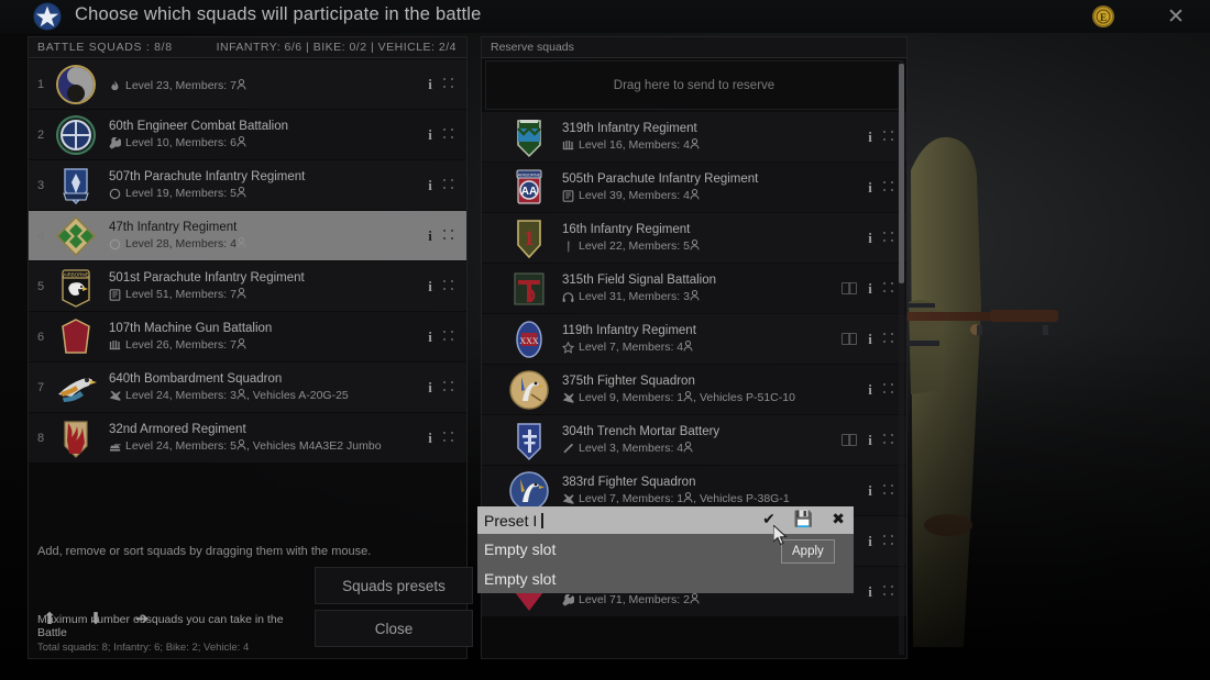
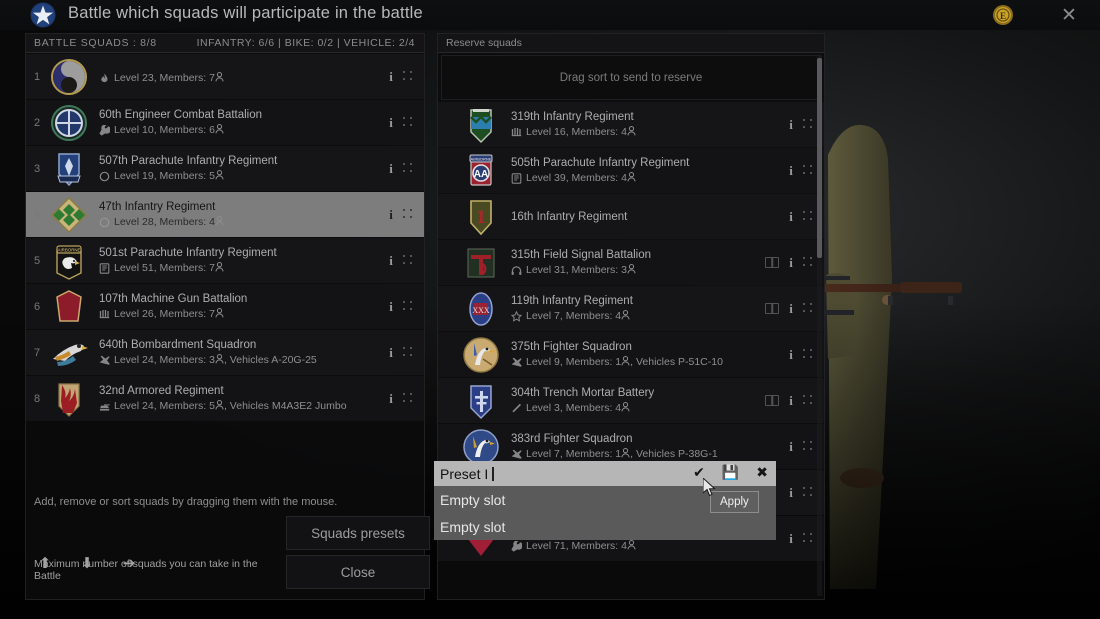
- Choose which squads will participate in the battle
+ Battle which squads will participate in the battle
  E
  ✕
  BATTLE SQUADS : 8/8
  INFANTRY: 6/6 | BIKE: 0/2 | VEHICLE: 2/4
  1
  Level 23, Members: 7
  i
  2
  60th Engineer Combat Battalion
  Level 10, Members: 6
  i
  3
  507th Parachute Infantry Regiment
  Level 19, Members: 5
  i
  47th Infantry Regiment
  Level 28, Members: 4
  i
  5
  501st Parachute Infantry Regiment
  Level 51, Members: 7
  i
  6
  107th Machine Gun Battalion
  Level 26, Members: 7
  i
  7
  640th Bombardment Squadron
  Level 24, Members: 3 , Vehicles A-20G-25
  i
  8
  32nd Armored Regiment
  Level 24, Members: 5 , Vehicles M4A3E2 Jumbo
  i
  Add, remove or sort squads by dragging them with the mouse.
  ⬆
  ⬇
  ➔
  Maximum number of squads you can take in the Battle
- Total squads: 8; Infantry: 6; Bike: 2; Vehicle: 4
  Squads presets
  Close
  Reserve squads
- Drag here to send to reserve
+ Drag sort to send to reserve
  319th Infantry Regiment
  Level 16, Members: 4
  i
  AA
  505th Parachute Infantry Regiment
  Level 39, Members: 4
  i
  1
  16th Infantry Regiment
- Level 22, Members: 5
  i
  315th Field Signal Battalion
  Level 31, Members: 3
  i
  XXX
  119th Infantry Regiment
  Level 7, Members: 4
  i
  375th Fighter Squadron
  Level 9, Members: 1 , Vehicles P-51C-10
  i
  304th Trench Mortar Battery
  Level 3, Members: 4
  i
  383rd Fighter Squadron
  Level 7, Members: 1 , Vehicles P-38G-1
  i
  i
- Level 71, Members: 2
+ Level 71, Members: 4
  i
  Preset I
  ✔
  💾
  ✖
  Empty slot
  Empty slot
  Apply
